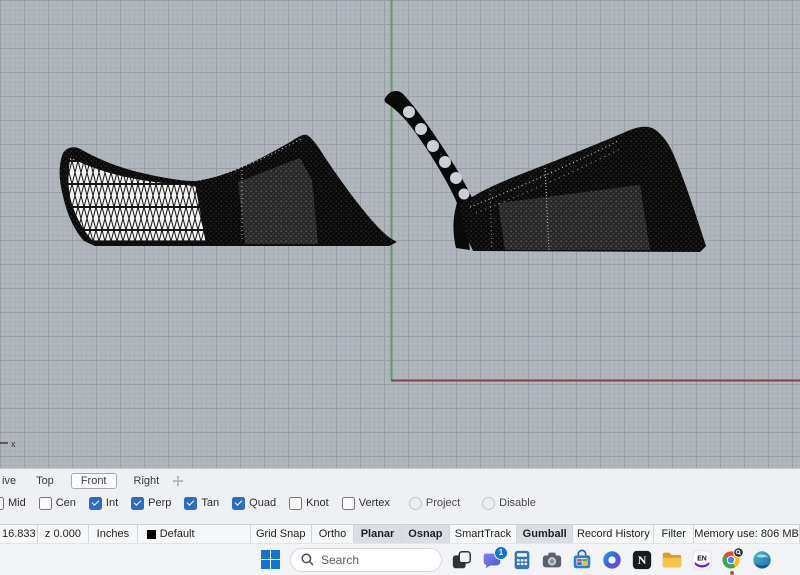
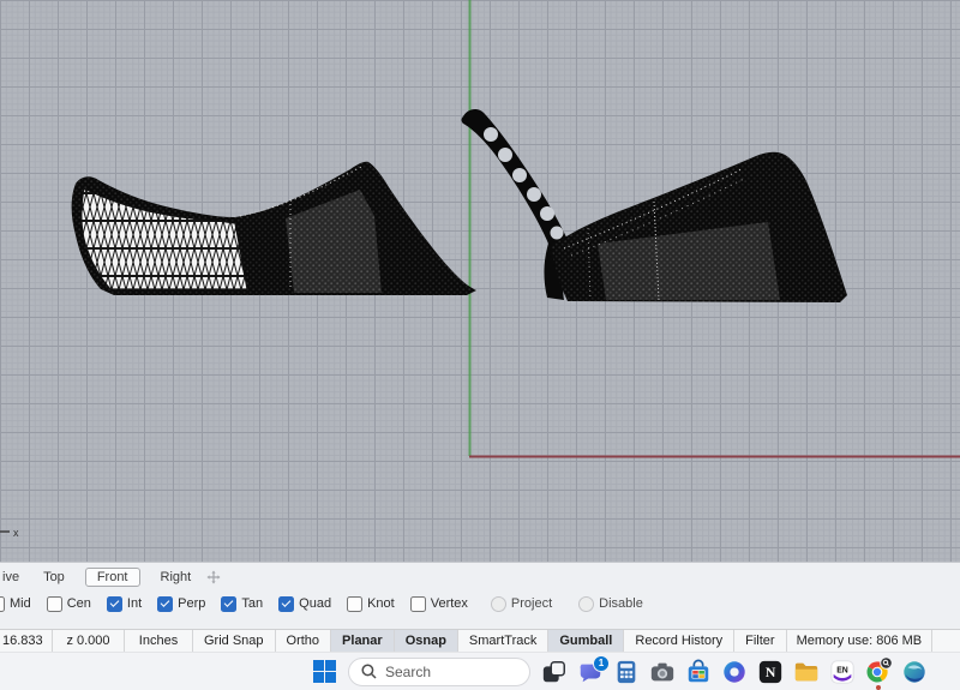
  x
  ive
  Top
  Front
  Right
  Mid
  Cen
  Int
  Perp
  Tan
  Quad
  Knot
  Vertex
  Project
  Disable
  16.833
  z 0.000
  Inches
- Default
  Grid Snap
  Ortho
  Planar
  Osnap
  SmartTrack
  Gumball
  Record History
  Filter
  Memory use: 806 MB
  Search
  1
  N
